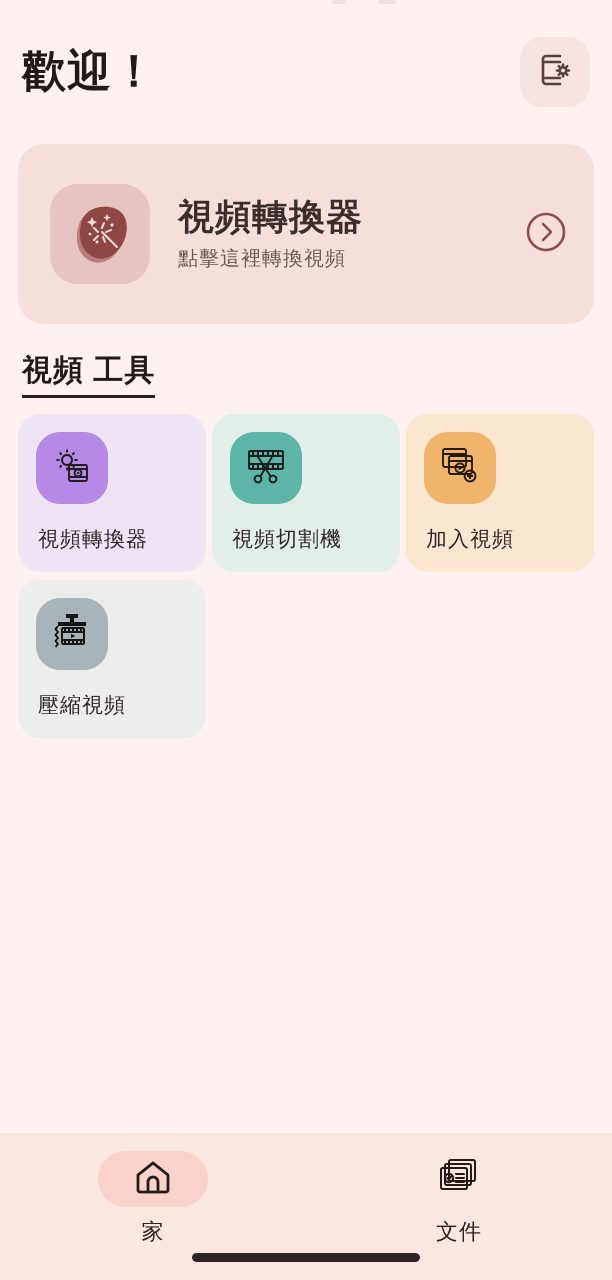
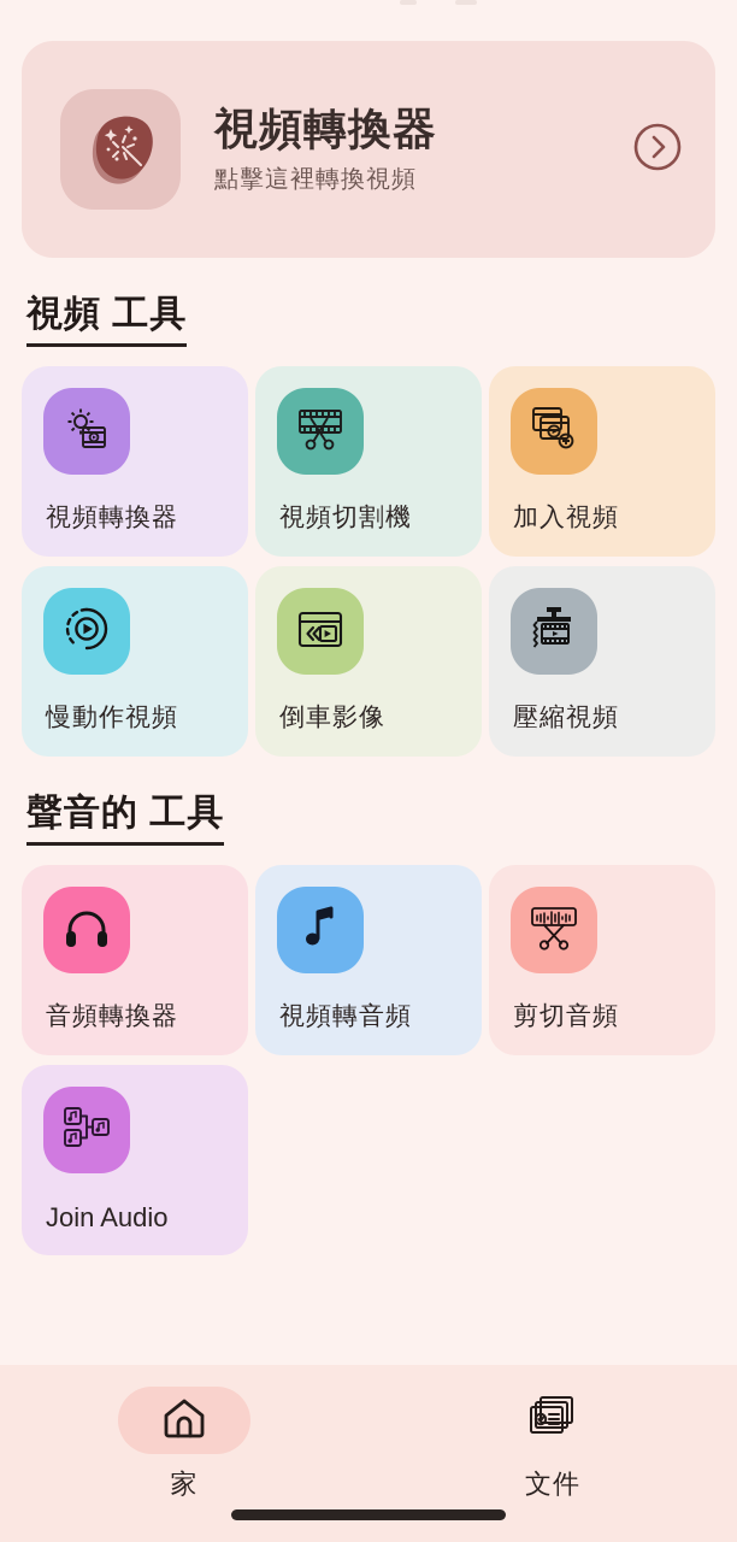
- 歡迎！
  視頻轉換器
  點擊這裡轉換視頻
  視頻 工具
  視頻轉換器
  視頻切割機
  加入視頻
+ 慢動作視頻
+ 倒車影像
  壓縮視頻
+ 聲音的 工具
+ 音頻轉換器
+ 視頻轉音頻
+ 剪切音頻
+ Join Audio
  家
  文件
